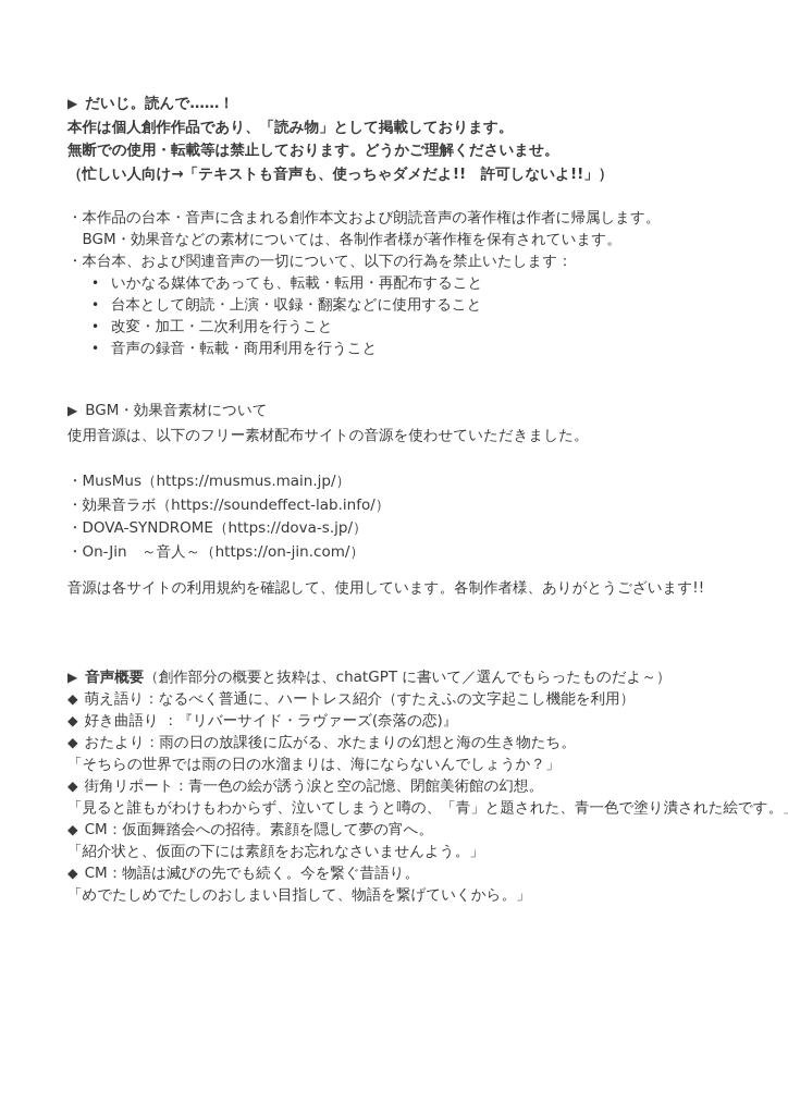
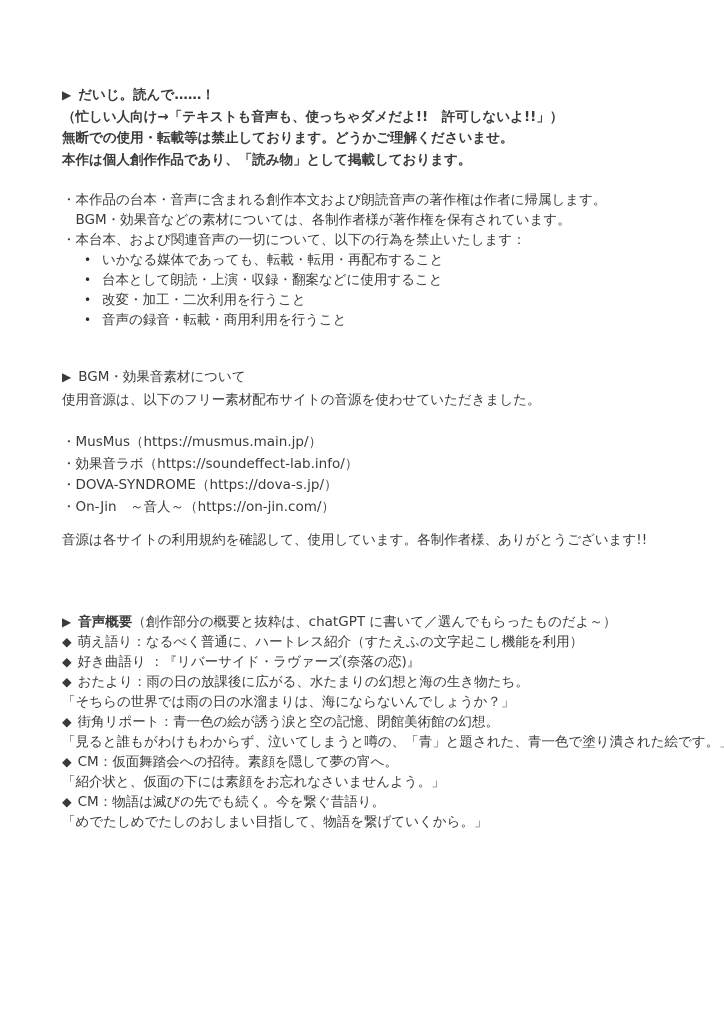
  ▶ だいじ。読んで……！
- 本作は個人創作作品であり、「読み物」として掲載しております。
+ （忙しい人向け→「テキストも音声も、使っちゃダメだよ!! 許可しないよ!!」）
  無断での使用・転載等は禁止しております。どうかご理解くださいませ。
- （忙しい人向け→「テキストも音声も、使っちゃダメだよ!! 許可しないよ!!」）
+ 本作は個人創作作品であり、「読み物」として掲載しております。
  ・本作品の台本・音声に含まれる創作本文および朗読音声の著作権は作者に帰属します。
  BGM・効果音などの素材については、各制作者様が著作権を保有されています。
  ・本台本、および関連音声の一切について、以下の行為を禁止いたします：
  • いかなる媒体であっても、転載・転用・再配布すること
  • 台本として朗読・上演・収録・翻案などに使用すること
  • 改変・加工・二次利用を行うこと
  • 音声の録音・転載・商用利用を行うこと
  ▶ BGM・効果音素材について
  使用音源は、以下のフリー素材配布サイトの音源を使わせていただきました。
  ・MusMus（https://musmus.main.jp/）
  ・効果音ラボ（https://soundeffect-lab.info/）
  ・DOVA-SYNDROME（https://dova-s.jp/）
  ・On-Jin ～音人～（https://on-jin.com/）
  音源は各サイトの利用規約を確認して、使用しています。各制作者様、ありがとうございます!!
  ▶ 音声概要（創作部分の概要と抜粋は、chatGPT に書いて／選んでもらったものだよ～）
  ◆ 萌え語り：なるべく普通に、ハートレス紹介（すたえふの文字起こし機能を利用）
  ◆ 好き曲語り ：『リバーサイド・ラヴァーズ(奈落の恋)』
  ◆ おたより：雨の日の放課後に広がる、水たまりの幻想と海の生き物たち。
  「そちらの世界では雨の日の水溜まりは、海にならないんでしょうか？」
  ◆ 街角リポート：青一色の絵が誘う涙と空の記憶、閉館美術館の幻想。
  「見ると誰もがわけもわからず、泣いてしまうと噂の、「青」と題された、青一色で塗り潰された絵です。
  ◆ CM：仮面舞踏会への招待。素顔を隠して夢の宵へ。
  「紹介状と、仮面の下には素顔をお忘れなさいませんよう。」
  ◆ CM：物語は滅びの先でも続く。今を繋ぐ昔語り。
  「めでたしめでたしのおしまい目指して、物語を繋げていくから。」
